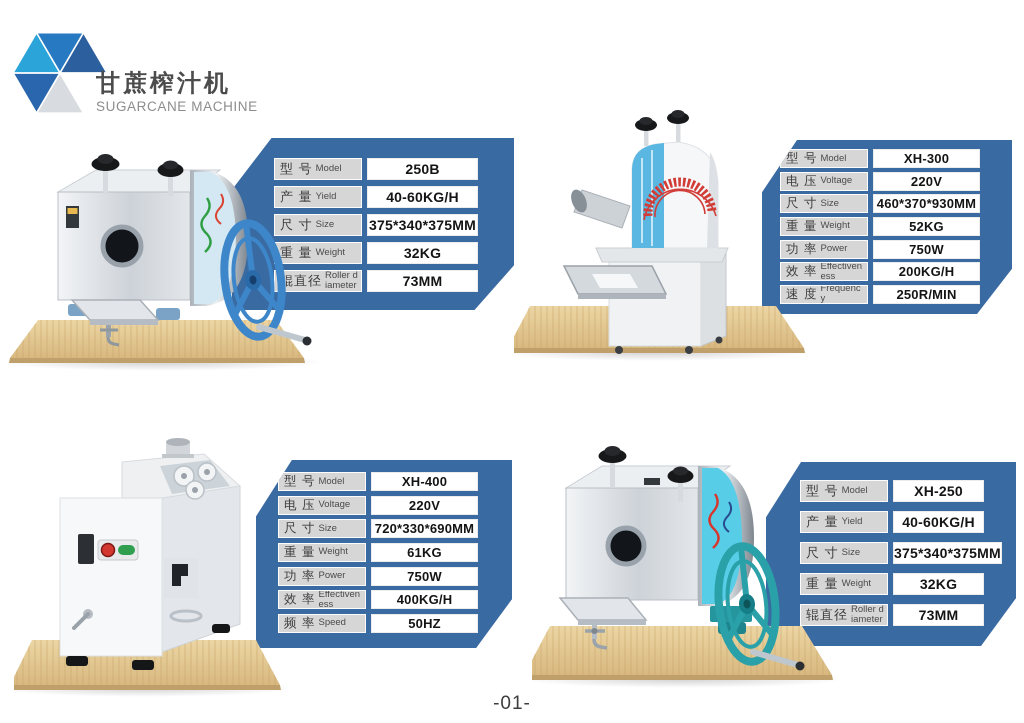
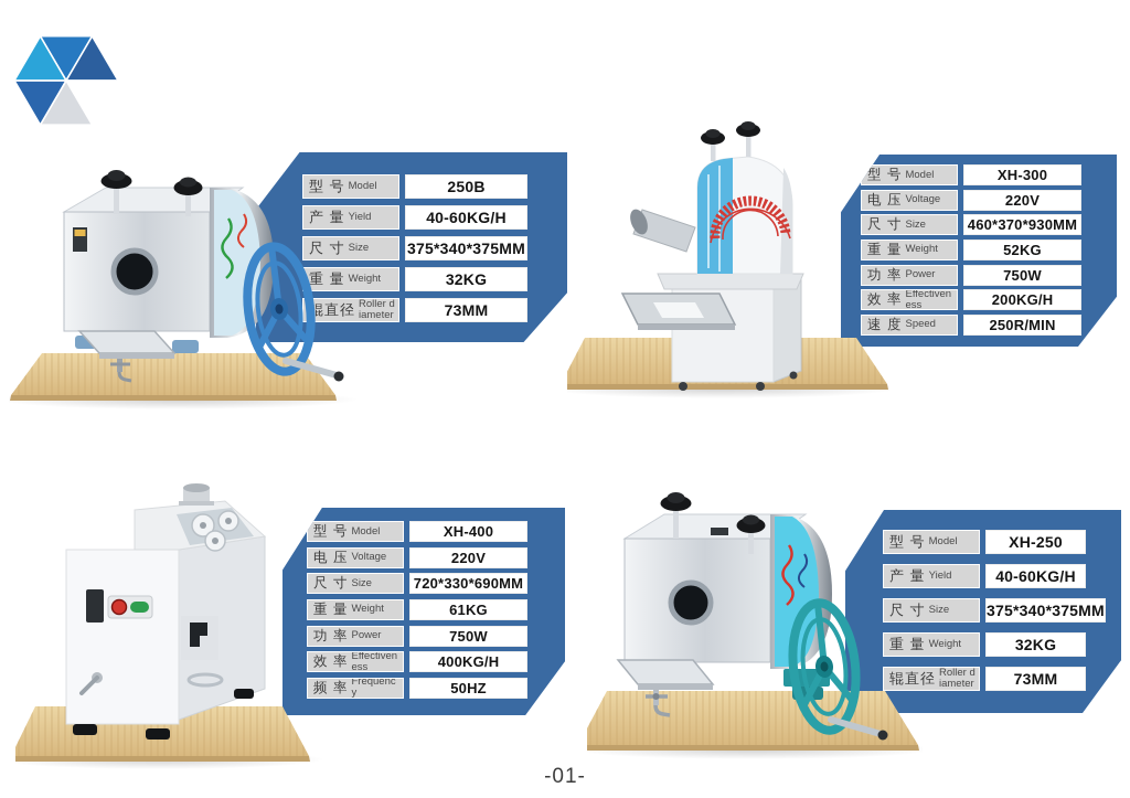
- 甘蔗榨汁机
- SUGARCANE MACHINE
  型 号
  Model
  250B
  产 量
  Yield
  40-60KG/H
  尺 寸
  Size
  375*340*375MM
  重 量
  Weight
  32KG
  辊直径
  Roller diameter
  73MM
  型 号
  Model
  XH-300
  电 压
  Voltage
  220V
  尺 寸
  Size
  460*370*930MM
  重 量
  Weight
  52KG
  功 率
  Power
  750W
  效 率
  Effectiveness
  200KG/H
  速 度
- Frequency
+ Speed
  250R/MIN
  型 号
  Model
  XH-400
  电 压
  Voltage
  220V
  尺 寸
  Size
  720*330*690MM
  重 量
  Weight
  61KG
  功 率
  Power
  750W
  效 率
  Effectiveness
  400KG/H
  频 率
- Speed
+ Frequency
  50HZ
  型 号
  Model
  XH-250
  产 量
  Yield
  40-60KG/H
  尺 寸
  Size
  375*340*375MM
  重 量
  Weight
  32KG
  辊直径
  Roller diameter
  73MM
  -01-
